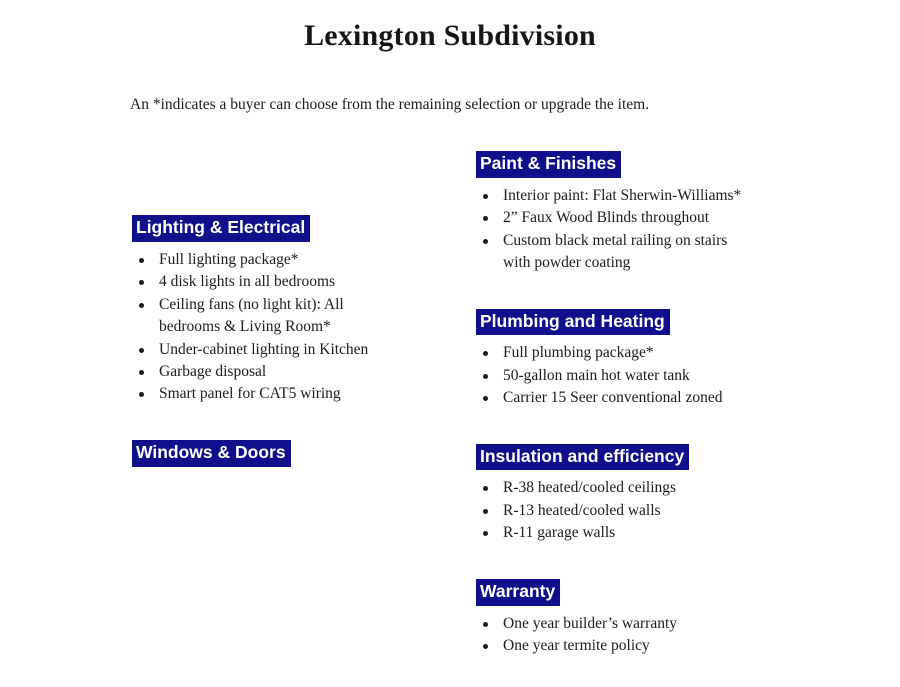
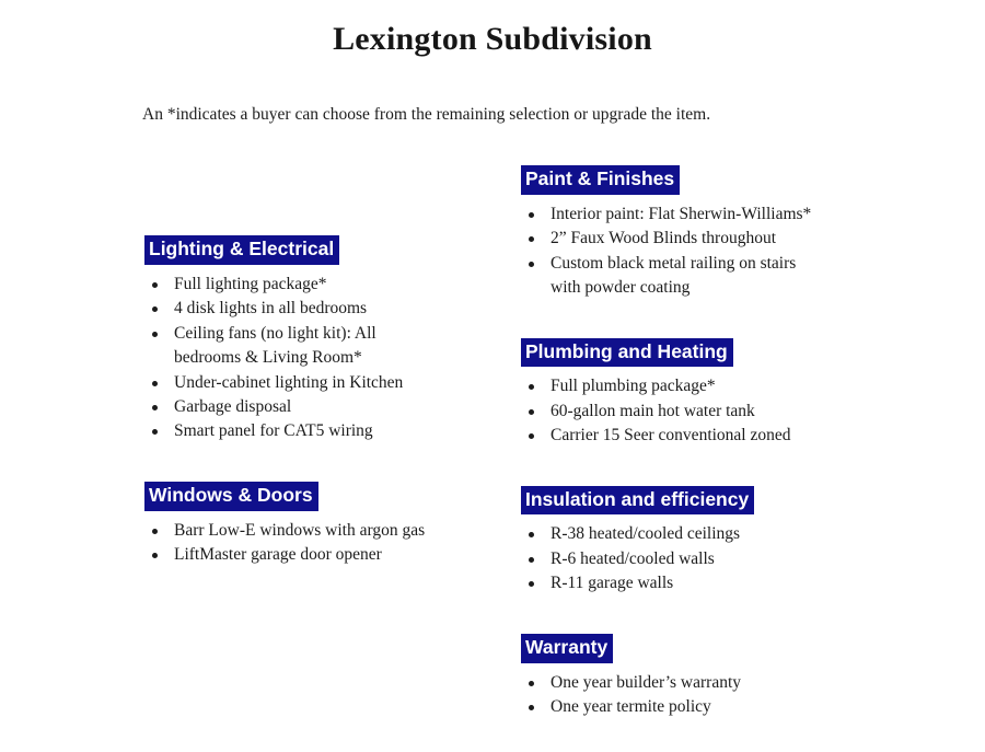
  Lexington Subdivision
  An *indicates a buyer can choose from the remaining selection or upgrade the item.
  Lighting & Electrical
  Full lighting package*
  4 disk lights in all bedrooms
  Ceiling fans (no light kit): All
  bedrooms & Living Room*
  Under-cabinet lighting in Kitchen
  Garbage disposal
  Smart panel for CAT5 wiring
  Windows & Doors
+ Barr Low-E windows with argon gas
+ LiftMaster garage door opener
  Paint & Finishes
  Interior paint: Flat Sherwin-Williams*
  2” Faux Wood Blinds throughout
  Custom black metal railing on stairs
  with powder coating
  Plumbing and Heating
  Full plumbing package*
- 50-gallon main hot water tank
+ 60-gallon main hot water tank
  Carrier 15 Seer conventional zoned
  Insulation and efficiency
  R-38 heated/cooled ceilings
- R-13 heated/cooled walls
+ R-6 heated/cooled walls
  R-11 garage walls
  Warranty
  One year builder’s warranty
  One year termite policy
